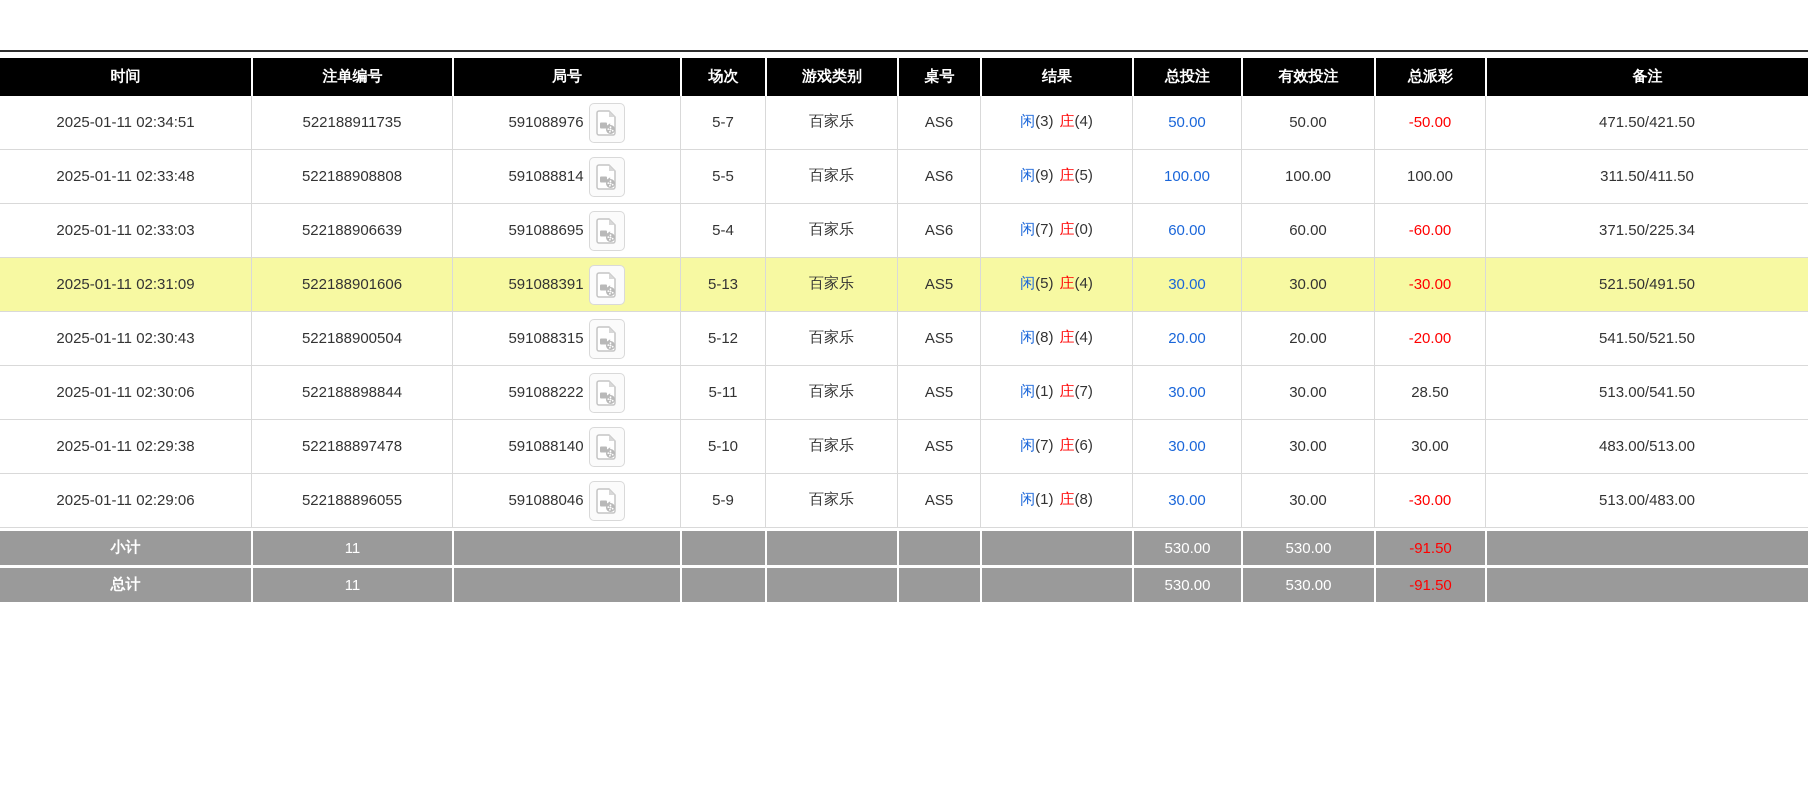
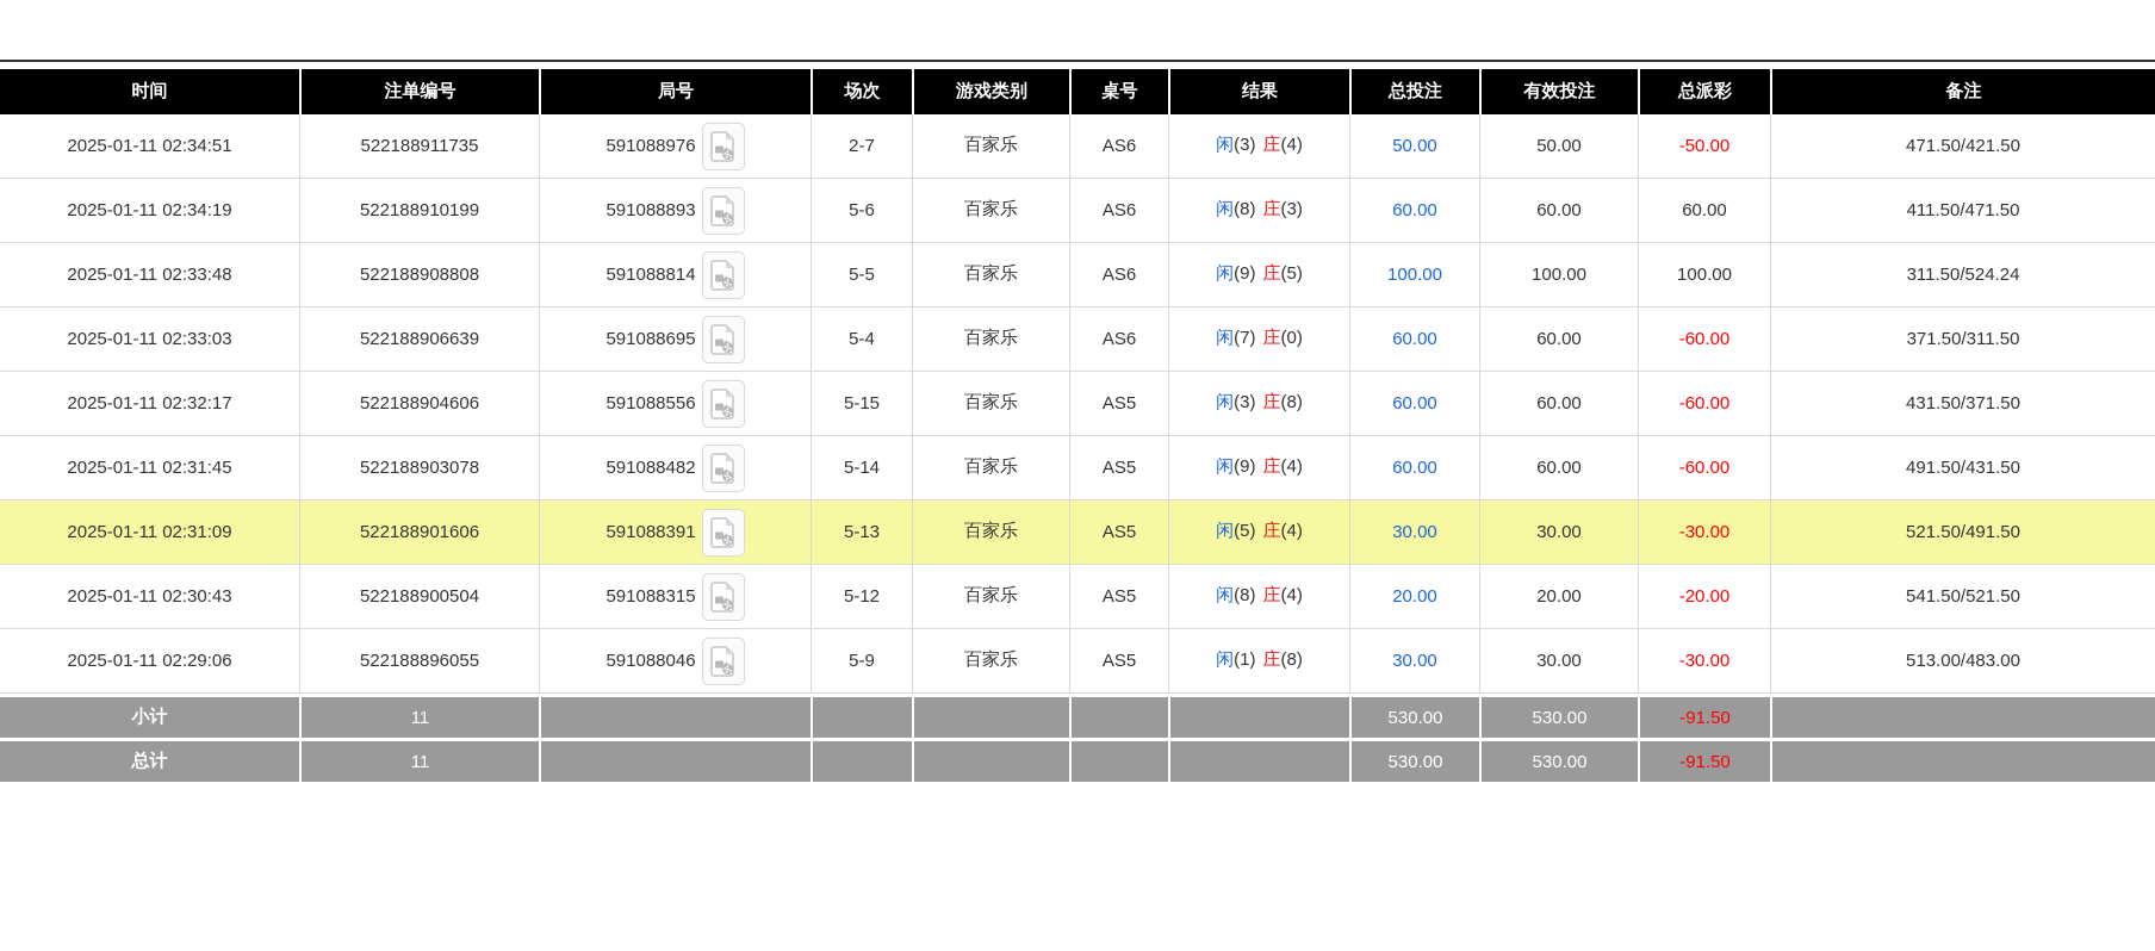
  时间	注单编号	局号	场次	游戏类别	桌号	结果	总投注	有效投注	总派彩	备注
- 2025-01-11 02:34:51	522188911735	591088976	5-7	百家乐	AS6	闲(3) 庄(4)	50.00	50.00	-50.00	471.50/421.50
+ 2025-01-11 02:34:51	522188911735	591088976	2-7	百家乐	AS6	闲(3) 庄(4)	50.00	50.00	-50.00	471.50/421.50
+ 2025-01-11 02:34:19	522188910199	591088893	5-6	百家乐	AS6	闲(8) 庄(3)	60.00	60.00	60.00	411.50/471.50
- 2025-01-11 02:33:48	522188908808	591088814	5-5	百家乐	AS6	闲(9) 庄(5)	100.00	100.00	100.00	311.50/411.50
+ 2025-01-11 02:33:48	522188908808	591088814	5-5	百家乐	AS6	闲(9) 庄(5)	100.00	100.00	100.00	311.50/524.24
- 2025-01-11 02:33:03	522188906639	591088695	5-4	百家乐	AS6	闲(7) 庄(0)	60.00	60.00	-60.00	371.50/225.34
+ 2025-01-11 02:33:03	522188906639	591088695	5-4	百家乐	AS6	闲(7) 庄(0)	60.00	60.00	-60.00	371.50/311.50
+ 2025-01-11 02:32:17	522188904606	591088556	5-15	百家乐	AS5	闲(3) 庄(8)	60.00	60.00	-60.00	431.50/371.50
+ 2025-01-11 02:31:45	522188903078	591088482	5-14	百家乐	AS5	闲(9) 庄(4)	60.00	60.00	-60.00	491.50/431.50
  2025-01-11 02:31:09	522188901606	591088391	5-13	百家乐	AS5	闲(5) 庄(4)	30.00	30.00	-30.00	521.50/491.50
  2025-01-11 02:30:43	522188900504	591088315	5-12	百家乐	AS5	闲(8) 庄(4)	20.00	20.00	-20.00	541.50/521.50
- 2025-01-11 02:30:06	522188898844	591088222	5-11	百家乐	AS5	闲(1) 庄(7)	30.00	30.00	28.50	513.00/541.50
- 2025-01-11 02:29:38	522188897478	591088140	5-10	百家乐	AS5	闲(7) 庄(6)	30.00	30.00	30.00	483.00/513.00
  2025-01-11 02:29:06	522188896055	591088046	5-9	百家乐	AS5	闲(1) 庄(8)	30.00	30.00	-30.00	513.00/483.00
  小计	11						530.00	530.00	-91.50
  总计	11						530.00	530.00	-91.50
